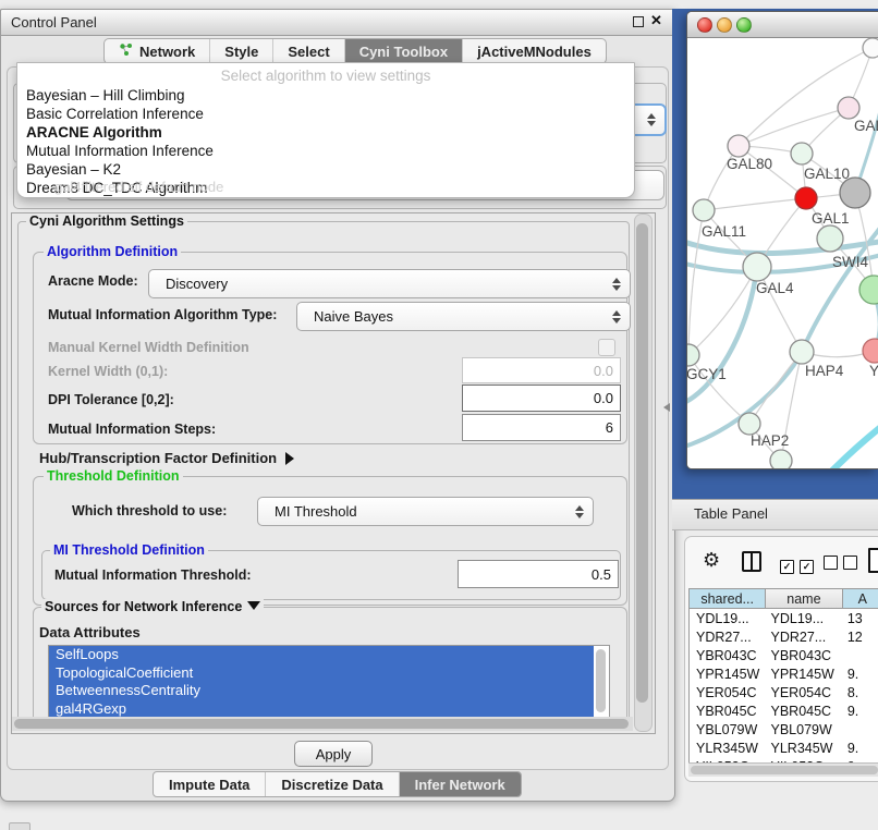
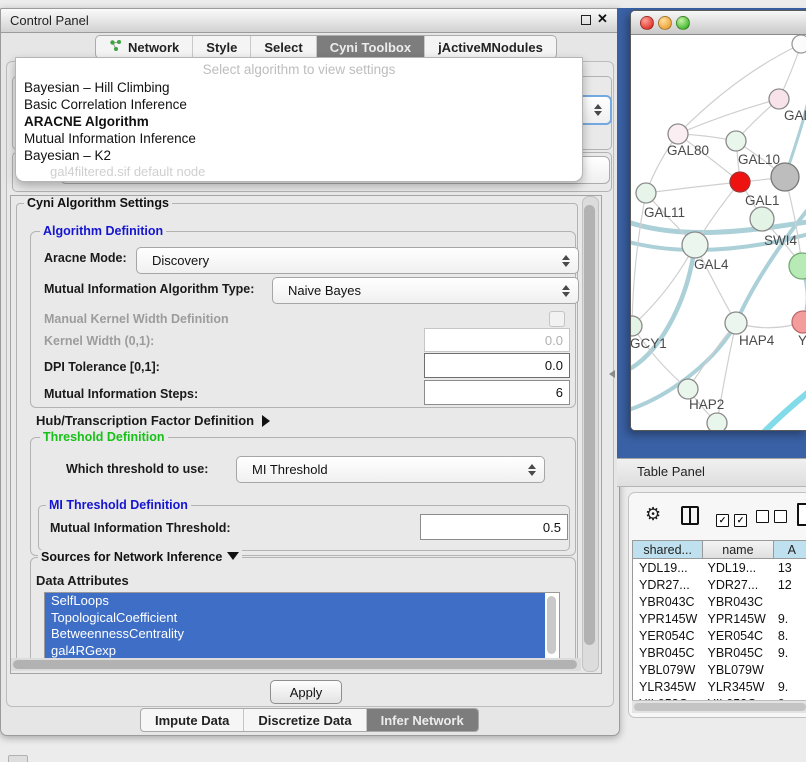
  Control Panel
  ✕
  Network
  Style
  Select
  Cyni Toolbox
  jActiveMNodules
  Cyni Algorithm Settings
  Algorithm Definition
  Aracne Mode:
  Discovery
  Mutual Information Algorithm Type:
  Naive Bayes
  Manual Kernel Width Definition
  Kernel Width (0,1):
  0.0
- DPI Tolerance [0,2]:
+ DPI Tolerance [0,1]:
  0.0
  Mutual Information Steps:
  6
  Hub/Transcription Factor Definition
  Threshold Definition
  Which threshold to use:
  MI Threshold
  MI Threshold Definition
  Mutual Information Threshold:
  0.5
  Sources for Network Inference
  Data Attributes
  SelfLoops
  TopologicalCoefficient
  BetweennessCentrality
  gal4RGexp
  Apply
  Impute Data
  Discretize Data
  Infer Network
  Select algorithm to view settings
  Bayesian – Hill Climbing
  Basic Correlation Inference
  ARACNE Algorithm
  Mutual Information Inference
  Bayesian – K2
- Dream8 DC_TDC Algorithm
  gal4filtered.sif default node
  GAL80
  GAL10
  GAL1
  GAL11
  SWI4
  GAL4
  GCY1
  HAP4
  Y
  HAP2
  Table Panel
  ⚙
  ✓ ✓
  shared...
  name
  A
  YDL19...
  YDL19...
  13
  YDR27...
  YDR27...
  12
  YBR043C
  YBR043C
  YPR145W
  YPR145W
  9.
  YER054C
  YER054C
  8.
  YBR045C
  YBR045C
  9.
  YBL079W
  YBL079W
  YLR345W
  YLR345W
  9.
